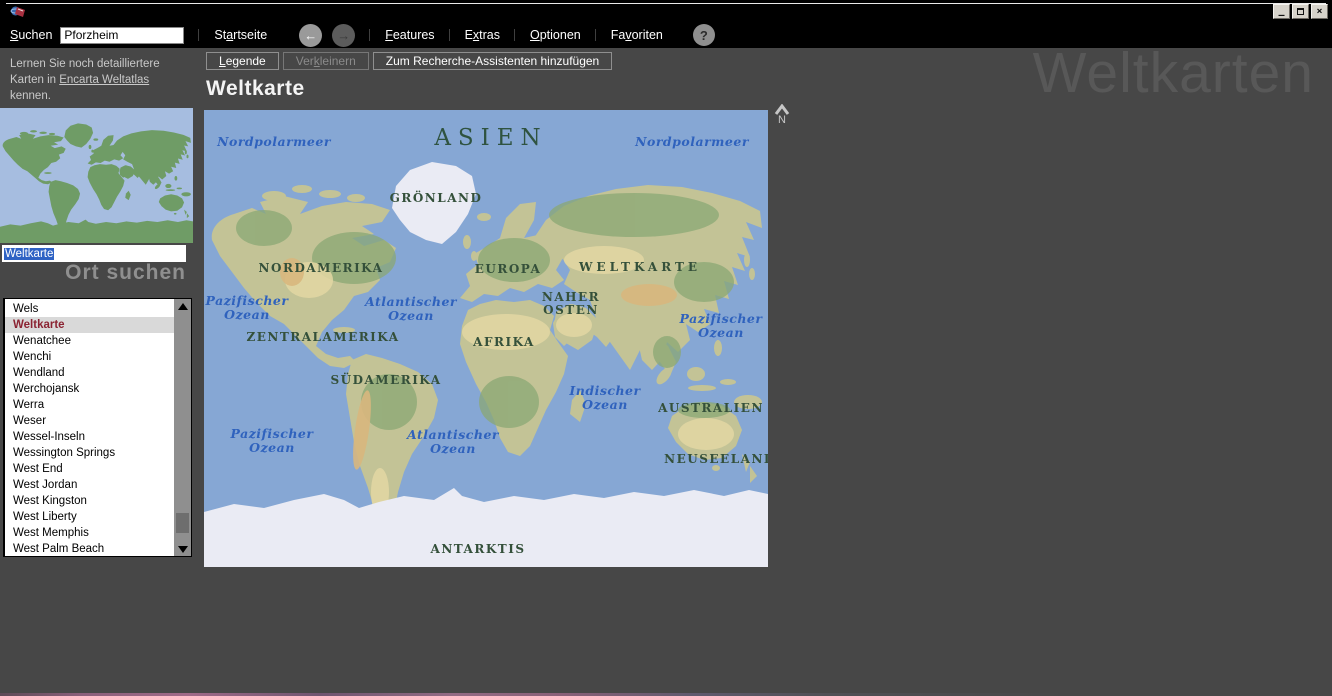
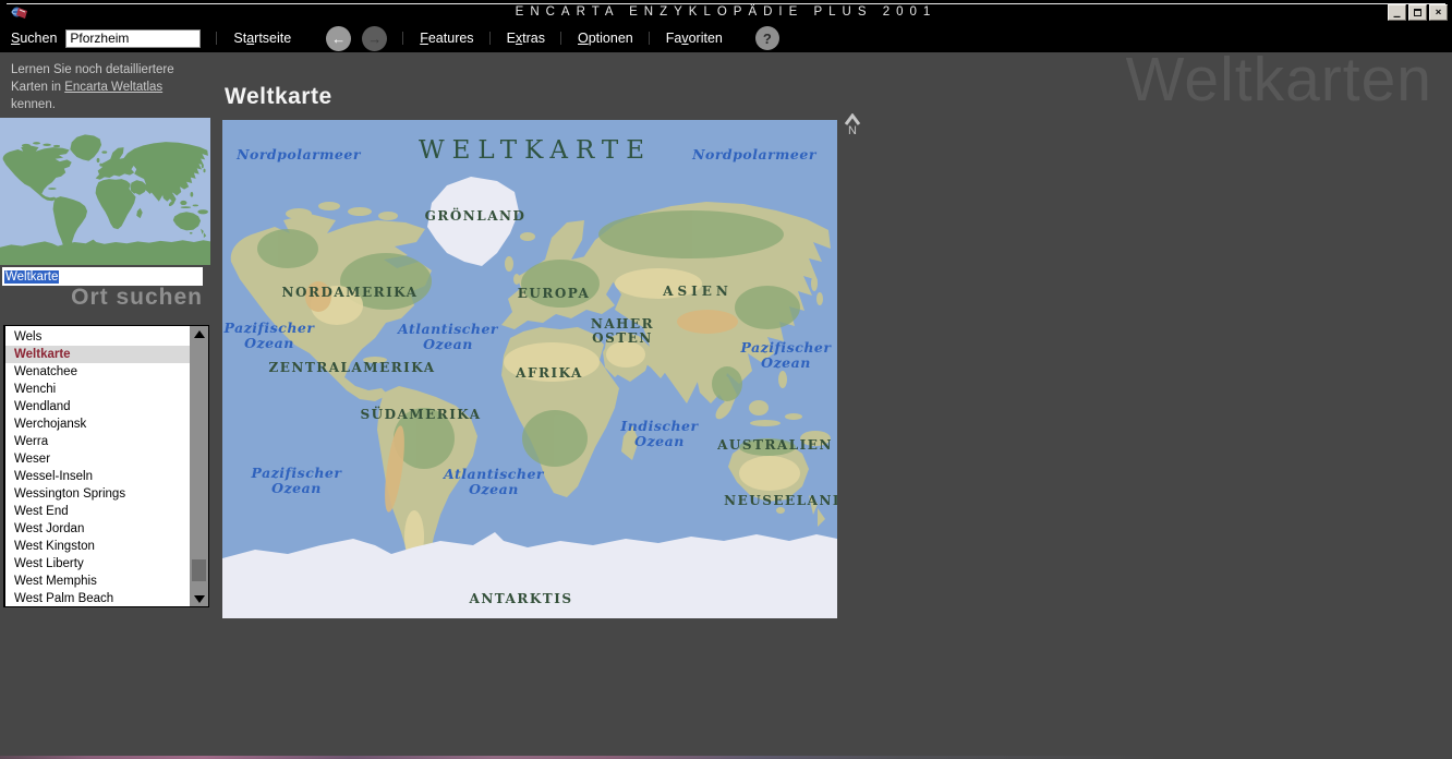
+ ENCARTA ENZYKLOPÄDIE PLUS 2001
  –
  ×
  Suchen
  Pforzheim
  Startseite
  ←
  →
  Features
  Extras
  Optionen
  Favoriten
  ?
  Weltkarten
- Legende
- Verkleinern
- Zum Recherche-Assistenten hinzufügen
  Weltkarte
  Lernen Sie noch detailliertere Karten in Encarta Weltatlas kennen.
  Weltkarte
  Ort suchen
  Wels
  Weltkarte
  Wenatchee
  Wenchi
  Wendland
  Werchojansk
  Werra
  Weser
  Wessel-Inseln
  Wessington Springs
  West End
  West Jordan
  West Kingston
  West Liberty
  West Memphis
  West Palm Beach
- ASIEN
+ WELTKARTE
  Nordpolarmeer
  Nordpolarmeer
  GRÖNLAND
  NORDAMERIKA
  EUROPA
- WELTKARTE
+ ASIEN
  NAHER
  OSTEN
  Pazifischer
  Ozean
  Atlantischer
  Ozean
  Pazifischer
  Ozean
  ZENTRALAMERIKA
  AFRIKA
  SÜDAMERIKA
  Indischer
  Ozean
  AUSTRALIEN
  Pazifischer
  Ozean
  Atlantischer
  Ozean
  NEUSEELAN
  ANTARKTIS
  N
